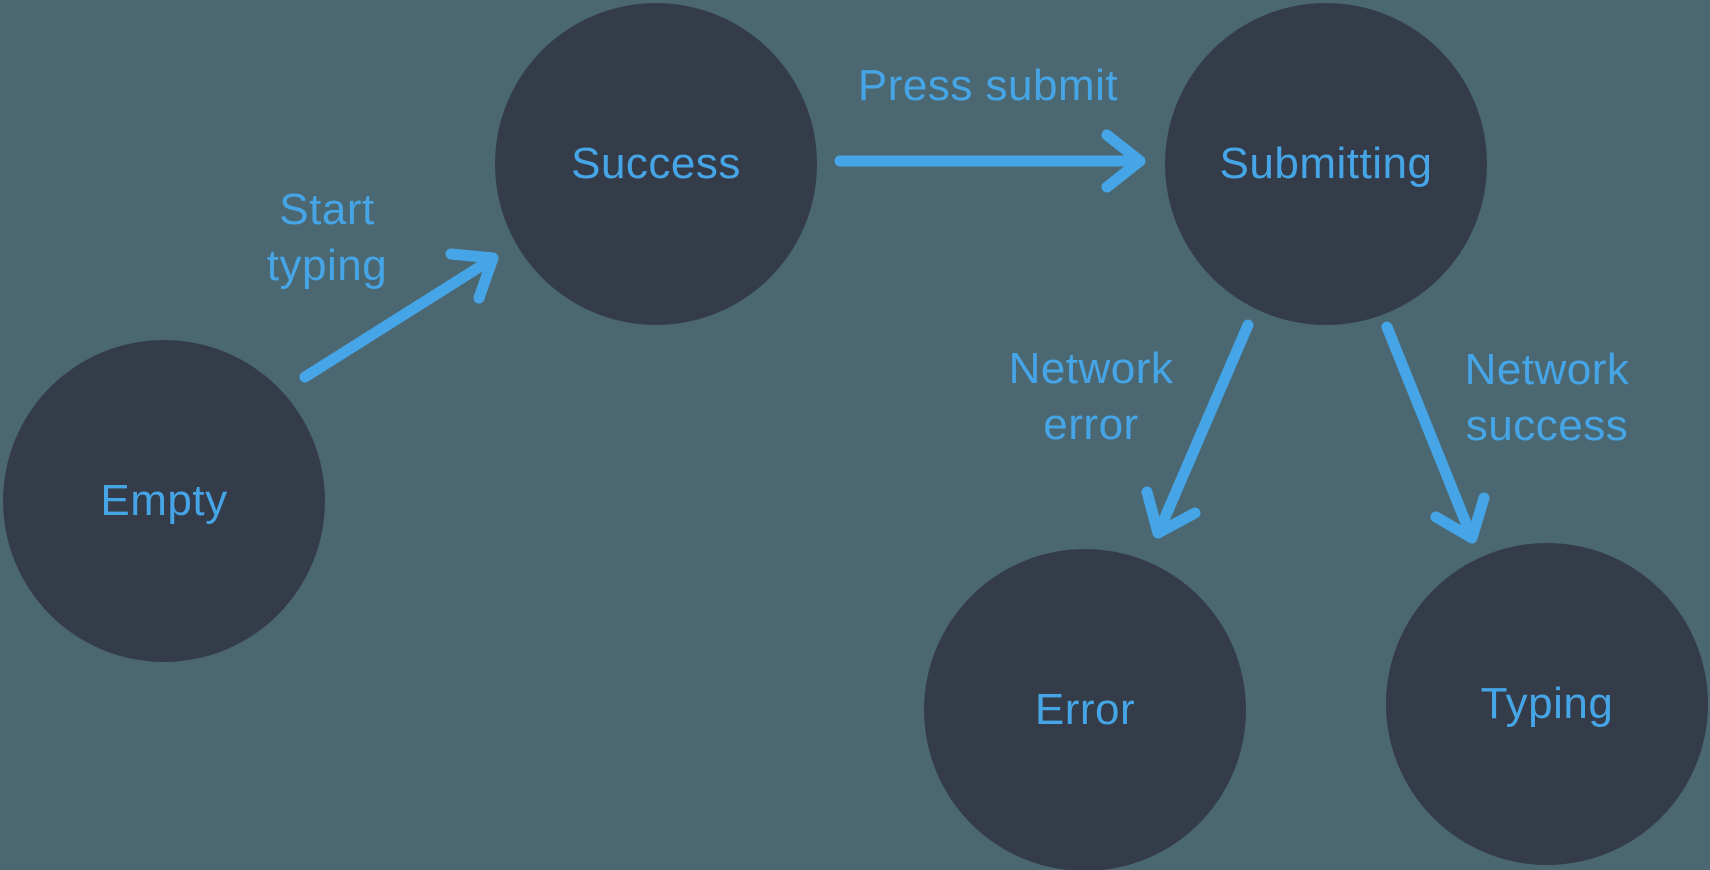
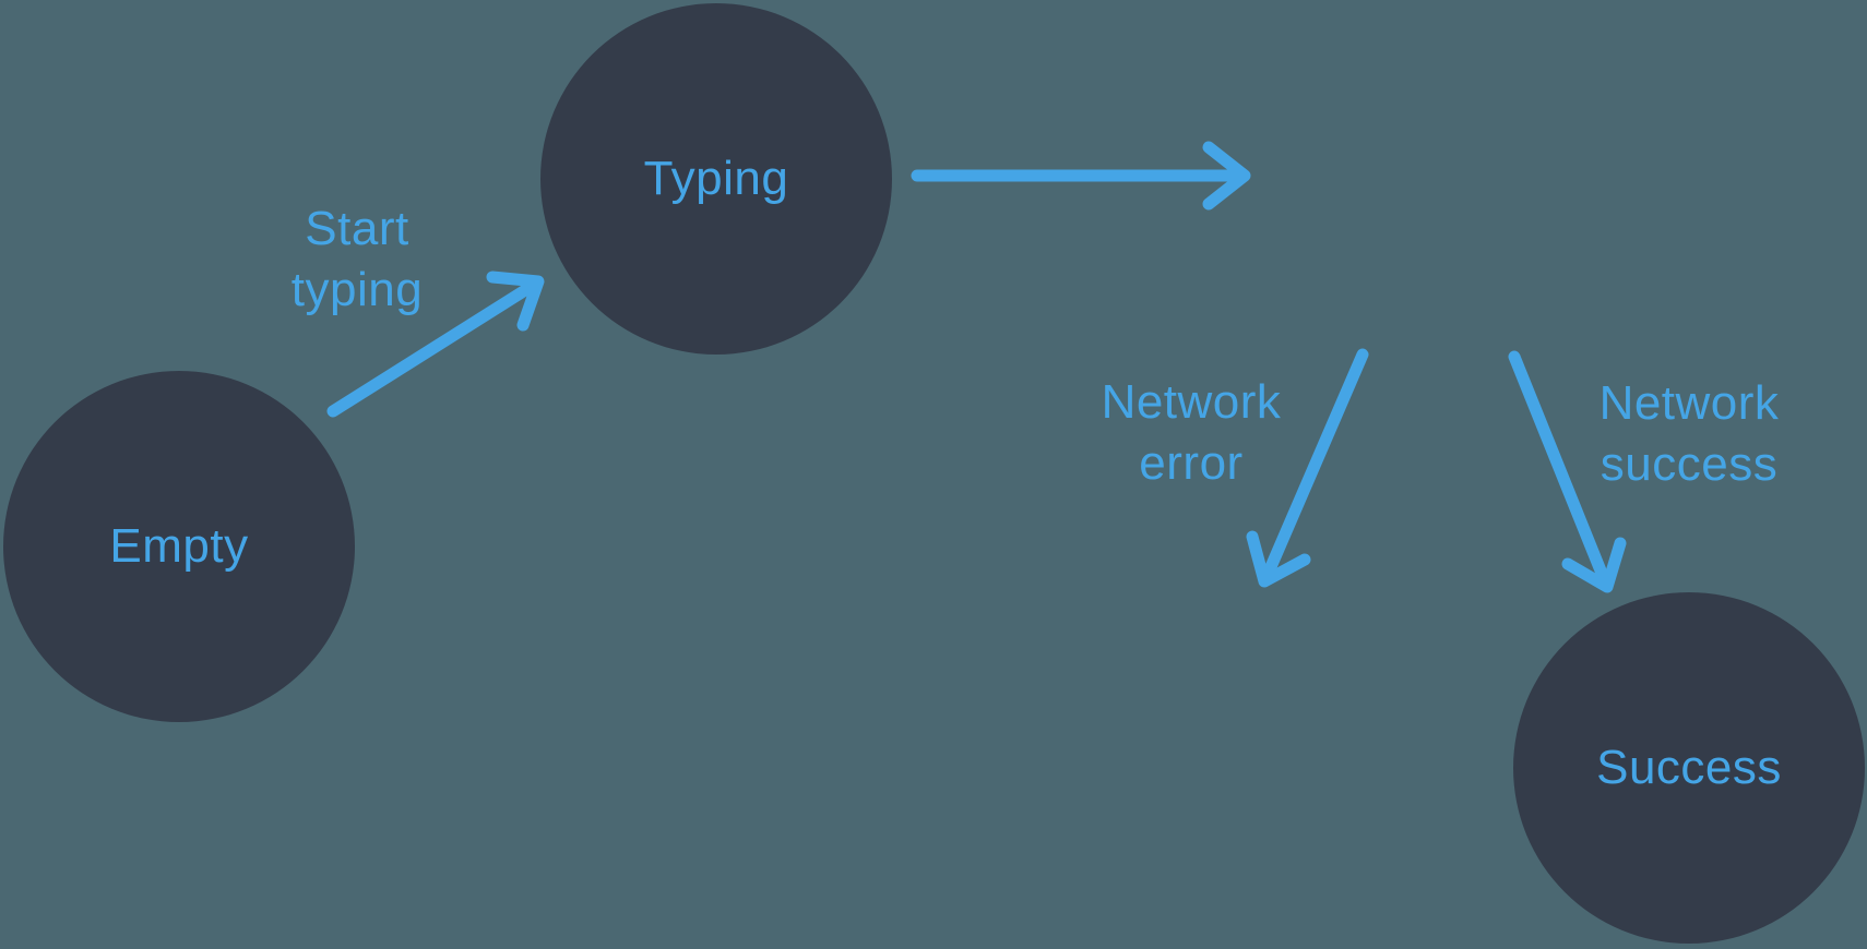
  Empty
- Success
+ Typing
- Submitting
- Error
- Typing
+ Success
  Start
  typing
- Press submit
  Network
  error
  Network
  success
